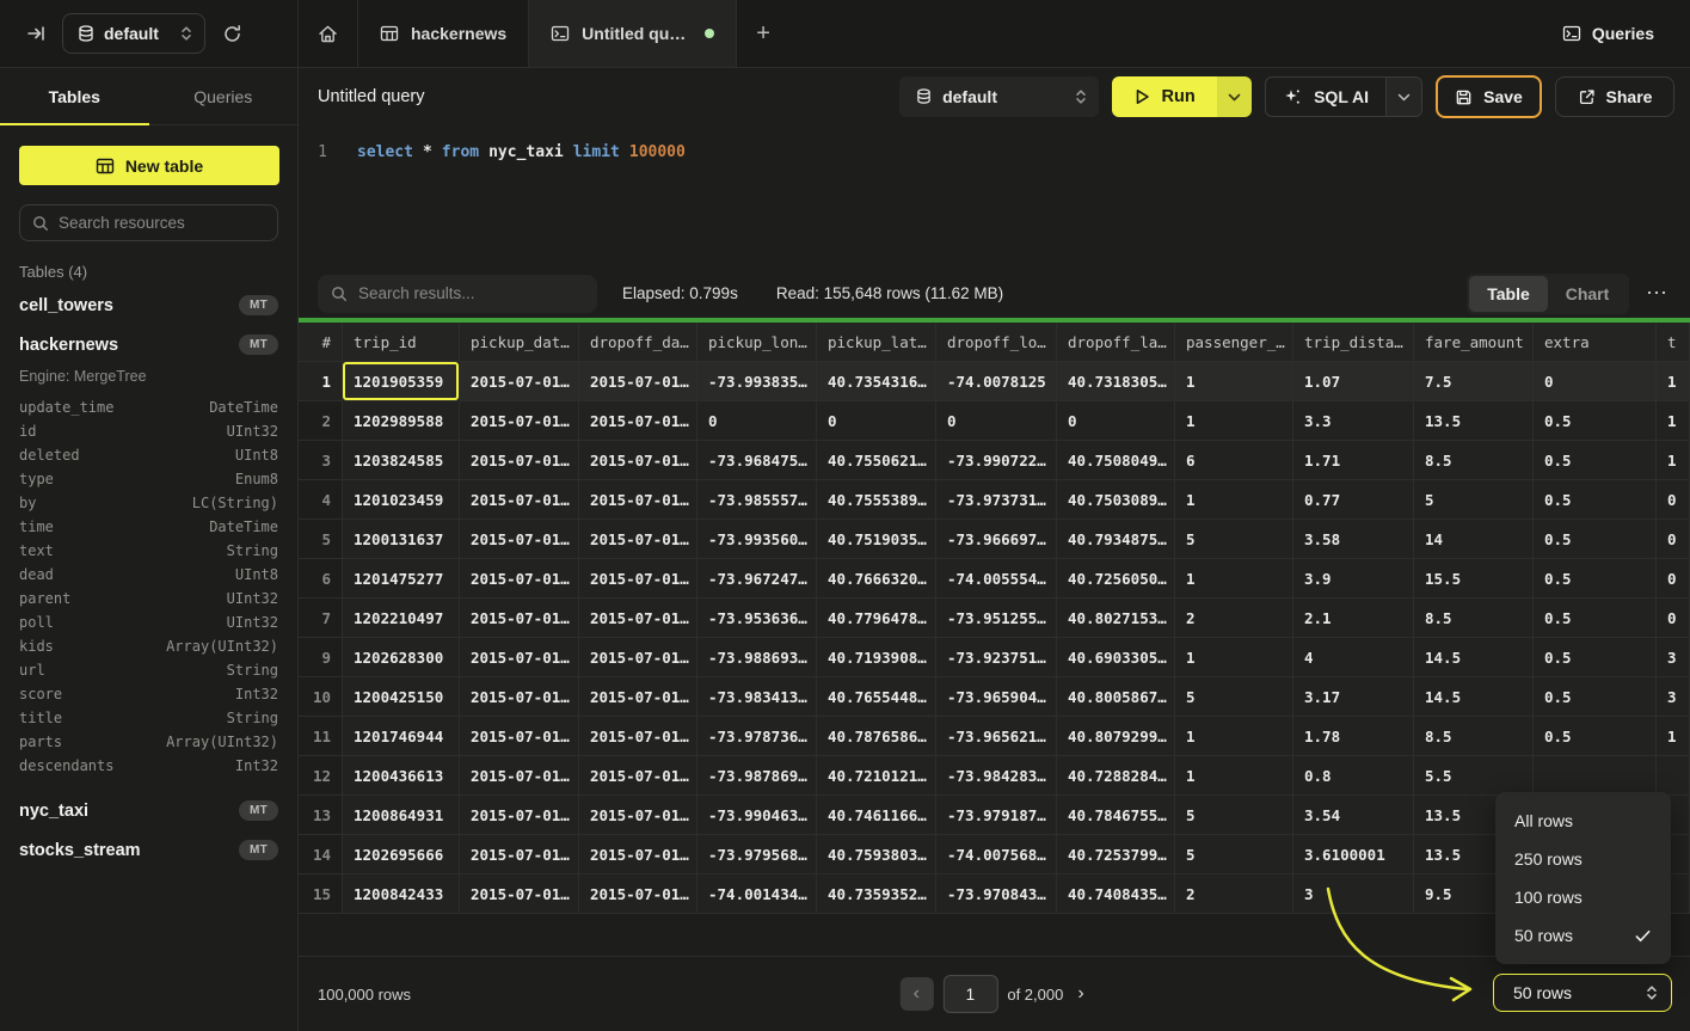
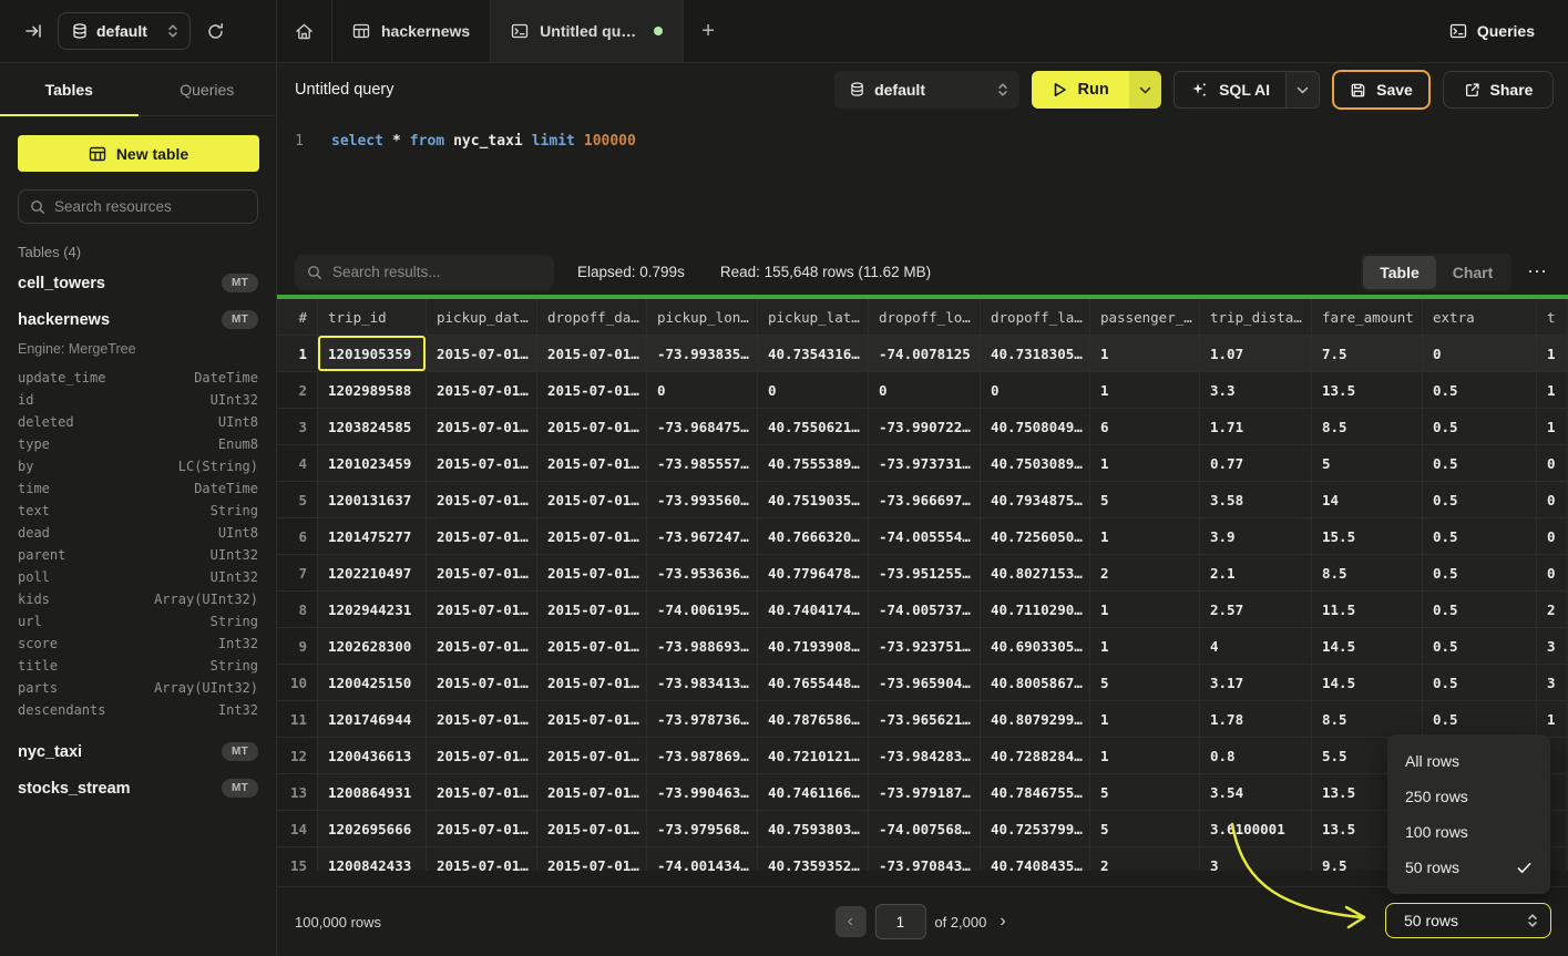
  default
  hackernews
  Untitled qu…
  +
  Queries
  Tables
  Queries
  New table
  Search resources
  Tables (4)
  cell_towers
  MT
  hackernews
  MT
  Engine: MergeTree
  update_time
  DateTime
  id
  UInt32
  deleted
  UInt8
  type
  Enum8
  by
  LC(String)
  time
  DateTime
  text
  String
  dead
  UInt8
  parent
  UInt32
  poll
  UInt32
  kids
  Array(UInt32)
  url
  String
  score
  Int32
  title
  String
  parts
  Array(UInt32)
  descendants
  Int32
  nyc_taxi
  MT
  stocks_stream
  MT
  Untitled query
  default
  Run
  SQL AI
  Save
  Share
  1
  select
  *
  from
  nyc_taxi
  limit
  100000
  Search results...
  Elapsed: 0.799s
  Read: 155,648 rows (11.62 MB)
  Table
  Chart
  ⋯
  #	trip_id	pickup_dat…	dropoff_da…	pickup_lon…	pickup_lat…	dropoff_lo…	dropoff_la…	passenger_…	trip_dista…	fare_amount	extra	t
  1	1201905359	2015-07-01…	2015-07-01…	-73.993835…	40.7354316…	-74.0078125	40.7318305…	1	1.07	7.5	0	1
  2	1202989588	2015-07-01…	2015-07-01…	0	0	0	0	1	3.3	13.5	0.5	1
  3	1203824585	2015-07-01…	2015-07-01…	-73.968475…	40.7550621…	-73.990722…	40.7508049…	6	1.71	8.5	0.5	1
  4	1201023459	2015-07-01…	2015-07-01…	-73.985557…	40.7555389…	-73.973731…	40.7503089…	1	0.77	5	0.5	0
  5	1200131637	2015-07-01…	2015-07-01…	-73.993560…	40.7519035…	-73.966697…	40.7934875…	5	3.58	14	0.5	0
  6	1201475277	2015-07-01…	2015-07-01…	-73.967247…	40.7666320…	-74.005554…	40.7256050…	1	3.9	15.5	0.5	0
  7	1202210497	2015-07-01…	2015-07-01…	-73.953636…	40.7796478…	-73.951255…	40.8027153…	2	2.1	8.5	0.5	0
+ 8	1202944231	2015-07-01…	2015-07-01…	-74.006195…	40.7404174…	-74.005737…	40.7110290…	1	2.57	11.5	0.5	2
  9	1202628300	2015-07-01…	2015-07-01…	-73.988693…	40.7193908…	-73.923751…	40.6903305…	1	4	14.5	0.5	3
  10	1200425150	2015-07-01…	2015-07-01…	-73.983413…	40.7655448…	-73.965904…	40.8005867…	5	3.17	14.5	0.5	3
  11	1201746944	2015-07-01…	2015-07-01…	-73.978736…	40.7876586…	-73.965621…	40.8079299…	1	1.78	8.5	0.5	1
  12	1200436613	2015-07-01…	2015-07-01…	-73.987869…	40.7210121…	-73.984283…	40.7288284…	1	0.8	5.5
  13	1200864931	2015-07-01…	2015-07-01…	-73.990463…	40.7461166…	-73.979187…	40.7846755…	5	3.54	13.5
  14	1202695666	2015-07-01…	2015-07-01…	-73.979568…	40.7593803…	-74.007568…	40.7253799…	5	3.6100001	13.5
  15	1200842433	2015-07-01…	2015-07-01…	-74.001434…	40.7359352…	-73.970843…	40.7408435…	2	3	9.5
  100,000 rows
  ‹
  1
  of 2,000
  ›
  All rows
  250 rows
  100 rows
  50 rows
  50 rows
